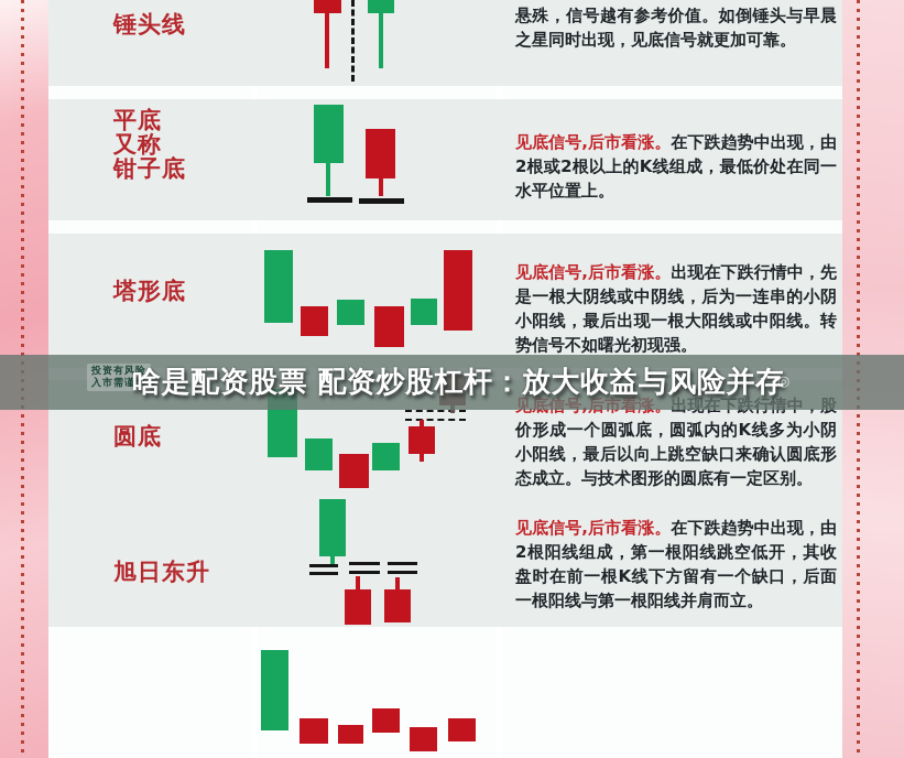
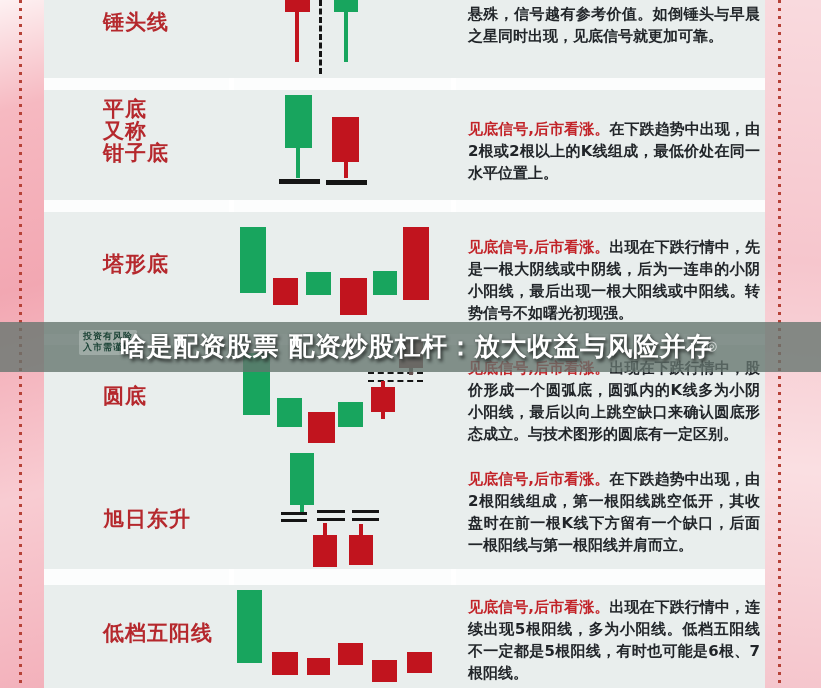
  锤头线
  悬殊，信号越有参考价值。如倒锤头与早晨之星同时出现，见底信号就更加可靠。
  平底
  又称
  钳子底
  见底信号,后市看涨。在下跌趋势中出现，由2根或2根以上的K线组成，最低价处在同一水平位置上。
  塔形底
  见底信号,后市看涨。出现在下跌行情中，先是一根大阴线或中阴线，后为一连串的小阴小阳线，最后出现一根大阳线或中阳线。转势信号不如曙光初现强。
  圆底
  见底信号,后市看涨。出现在下跌行情中，股价形成一个圆弧底，圆弧内的K线多为小阴小阳线，最后以向上跳空缺口来确认圆底形态成立。与技术图形的圆底有一定区别。
  旭日东升
  见底信号,后市看涨。在下跌趋势中出现，由2根阳线组成，第一根阳线跳空低开，其收盘时在前一根K线下方留有一个缺口，后面一根阳线与第一根阳线并肩而立。
+ 低档五阳线
+ 见底信号,后市看涨。出现在下跌行情中，连续出现5根阳线，多为小阳线。低档五阳线不一定都是5根阳线，有时也可能是6根、7根阳线。
  投资有风险
  入市需谨慎
  啥是配资股票 配资炒股杠杆：放大收益与风险并存
  ◎
